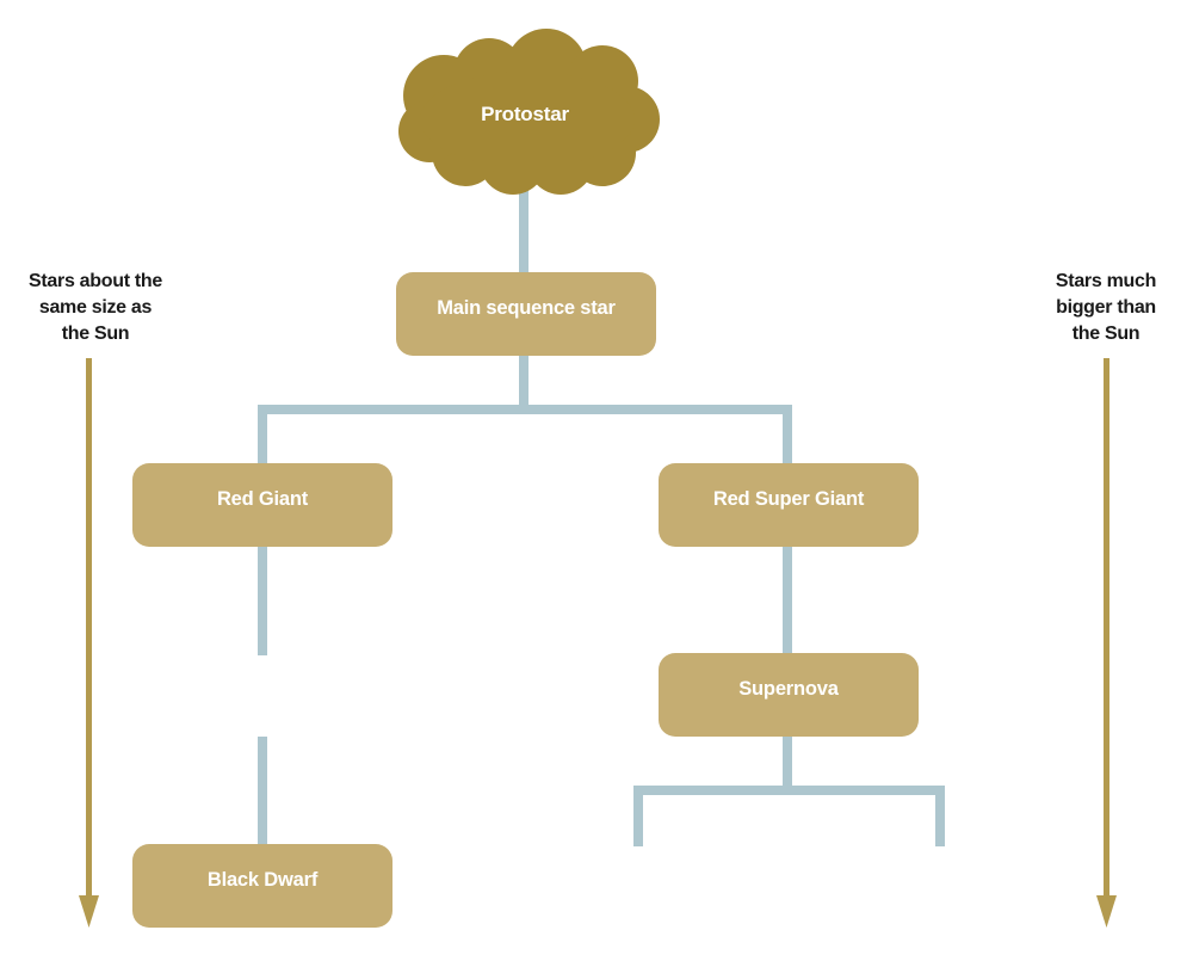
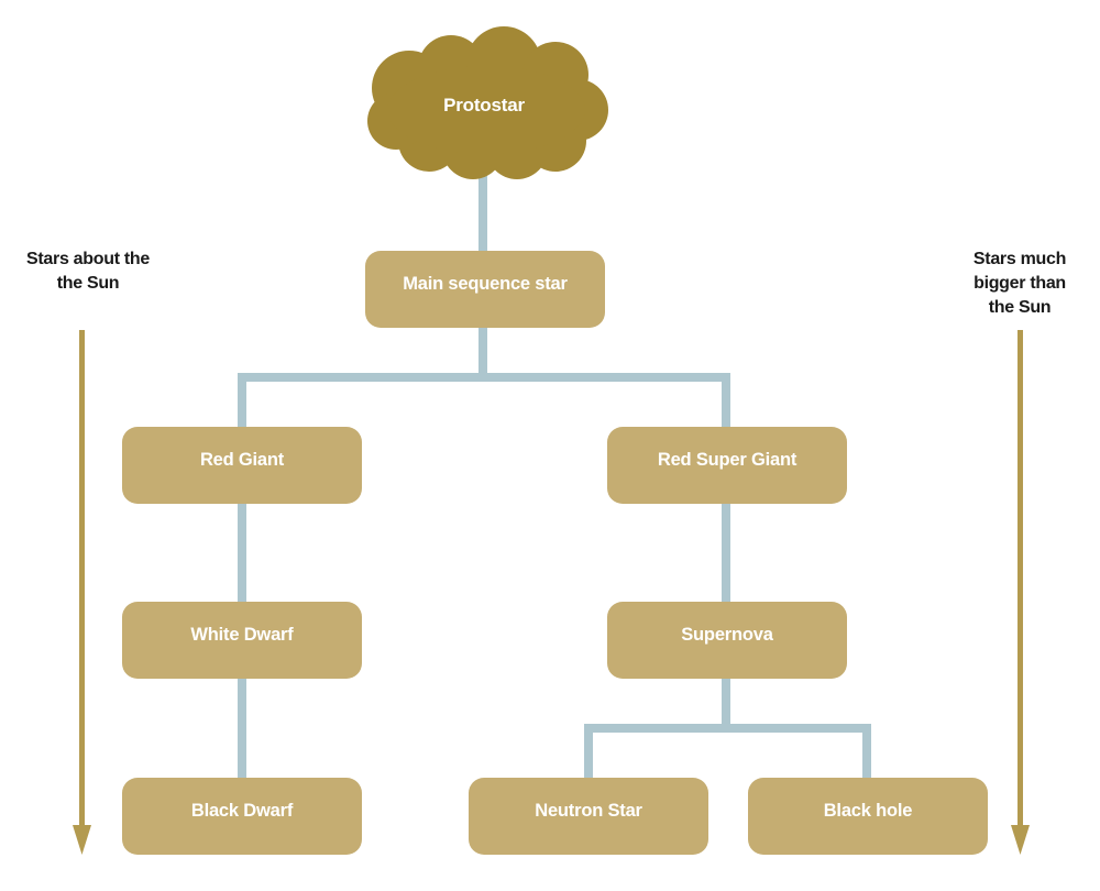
  Protostar
  Main sequence star
  Red Giant
+ White Dwarf
  Black Dwarf
  Red Super Giant
  Supernova
+ Neutron Star
+ Black hole
  Stars about the
- same size as
  the Sun
  Stars much
  bigger than
  the Sun
